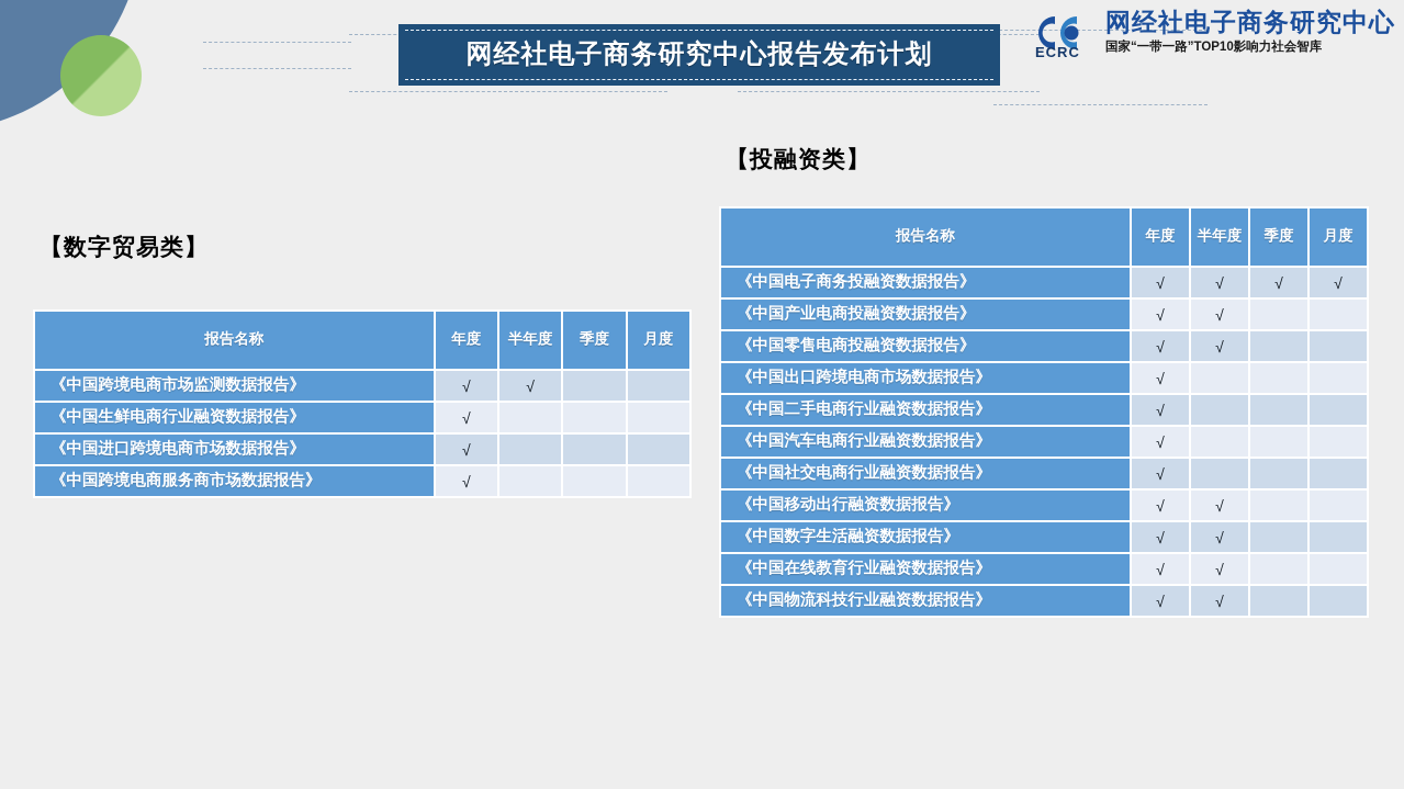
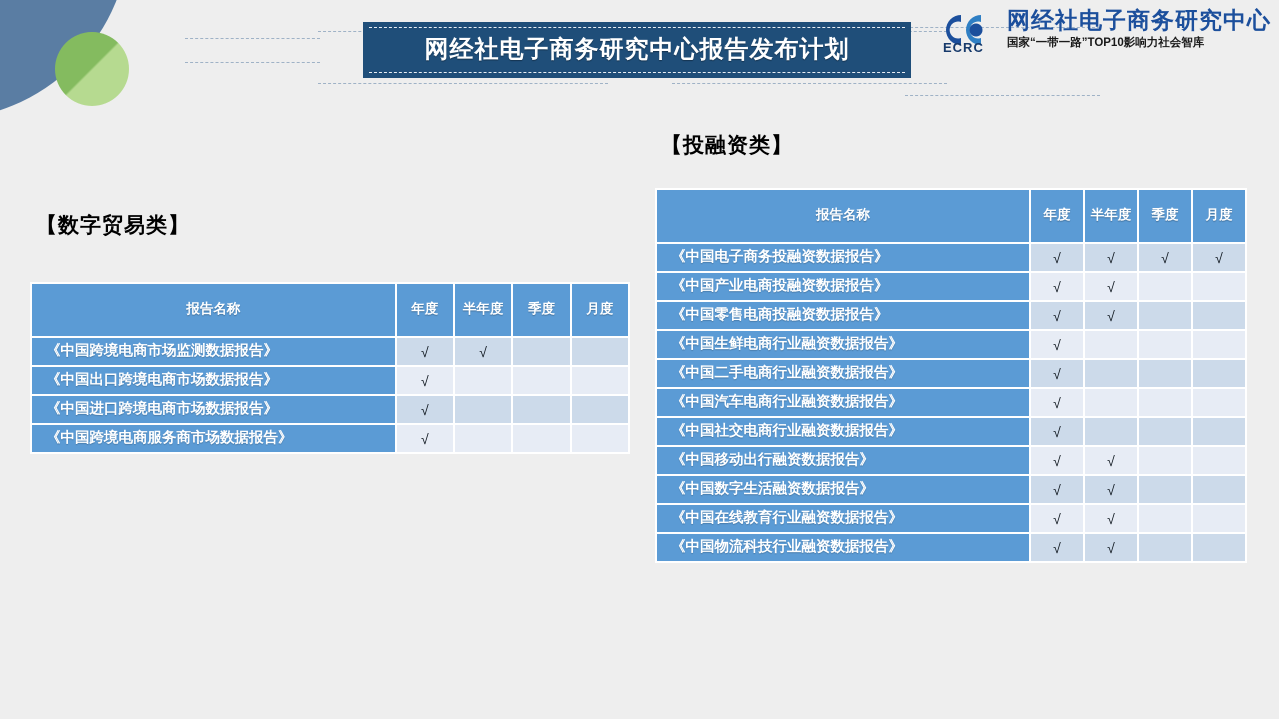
  网经社电子商务研究中心报告发布计划
  ECRC
  网经社电子商务研究中心
  国家“一带一路”TOP10影响力社会智库
  【数字贸易类】
  报告名称	年度	半年度	季度	月度
  《中国跨境电商市场监测数据报告》	√	√
- 《中国生鲜电商行业融资数据报告》	√
+ 《中国出口跨境电商市场数据报告》	√
  《中国进口跨境电商市场数据报告》	√
  《中国跨境电商服务商市场数据报告》	√
  【投融资类】
  报告名称	年度	半年度	季度	月度
  《中国电子商务投融资数据报告》	√	√	√	√
  《中国产业电商投融资数据报告》	√	√
  《中国零售电商投融资数据报告》	√	√
- 《中国出口跨境电商市场数据报告》	√
+ 《中国生鲜电商行业融资数据报告》	√
  《中国二手电商行业融资数据报告》	√
  《中国汽车电商行业融资数据报告》	√
  《中国社交电商行业融资数据报告》	√
  《中国移动出行融资数据报告》	√	√
  《中国数字生活融资数据报告》	√	√
  《中国在线教育行业融资数据报告》	√	√
  《中国物流科技行业融资数据报告》	√	√
